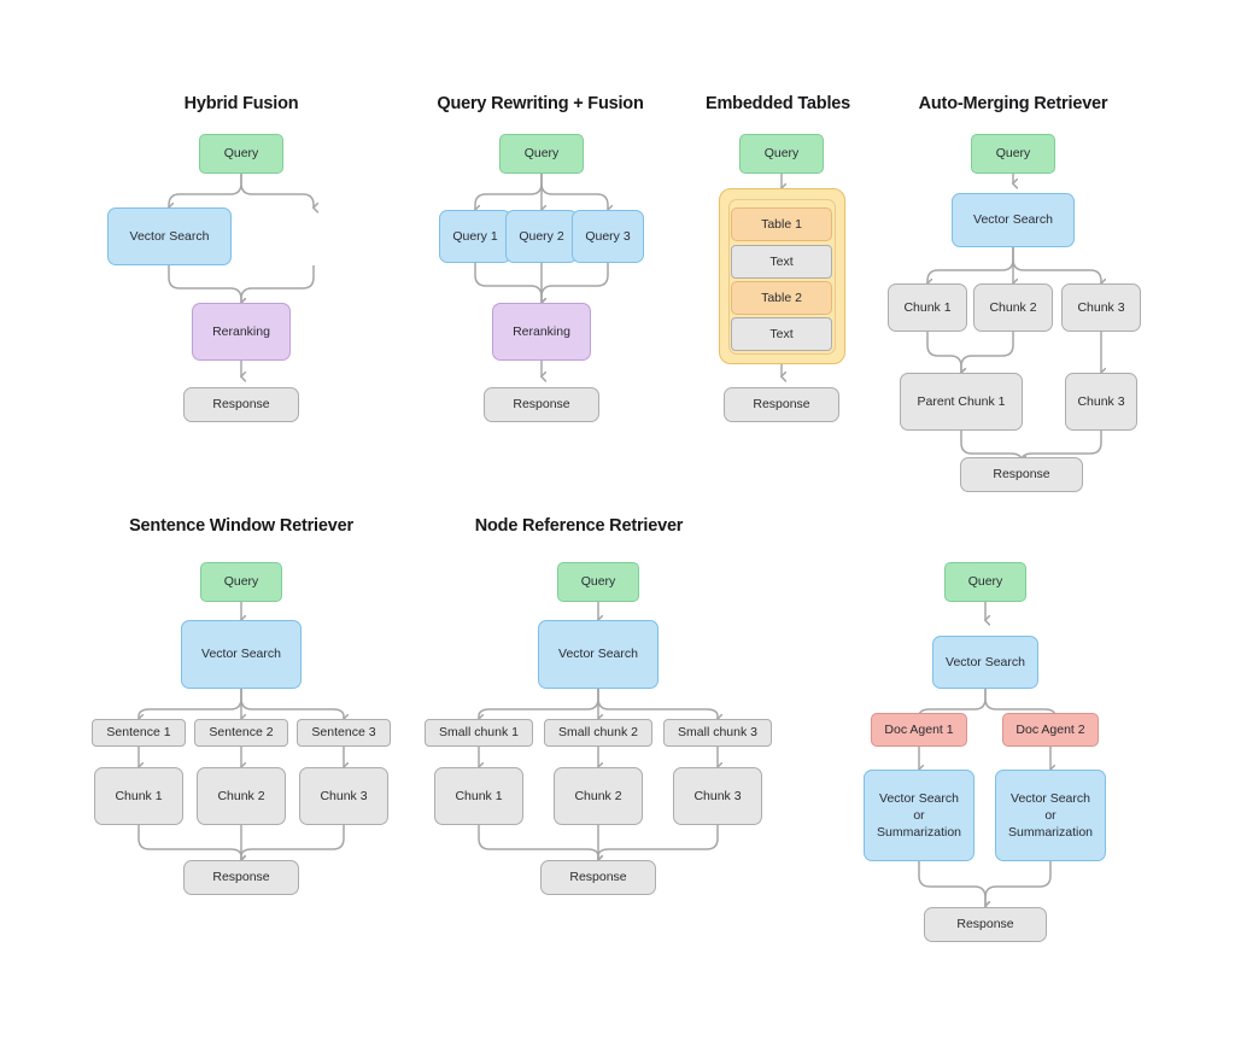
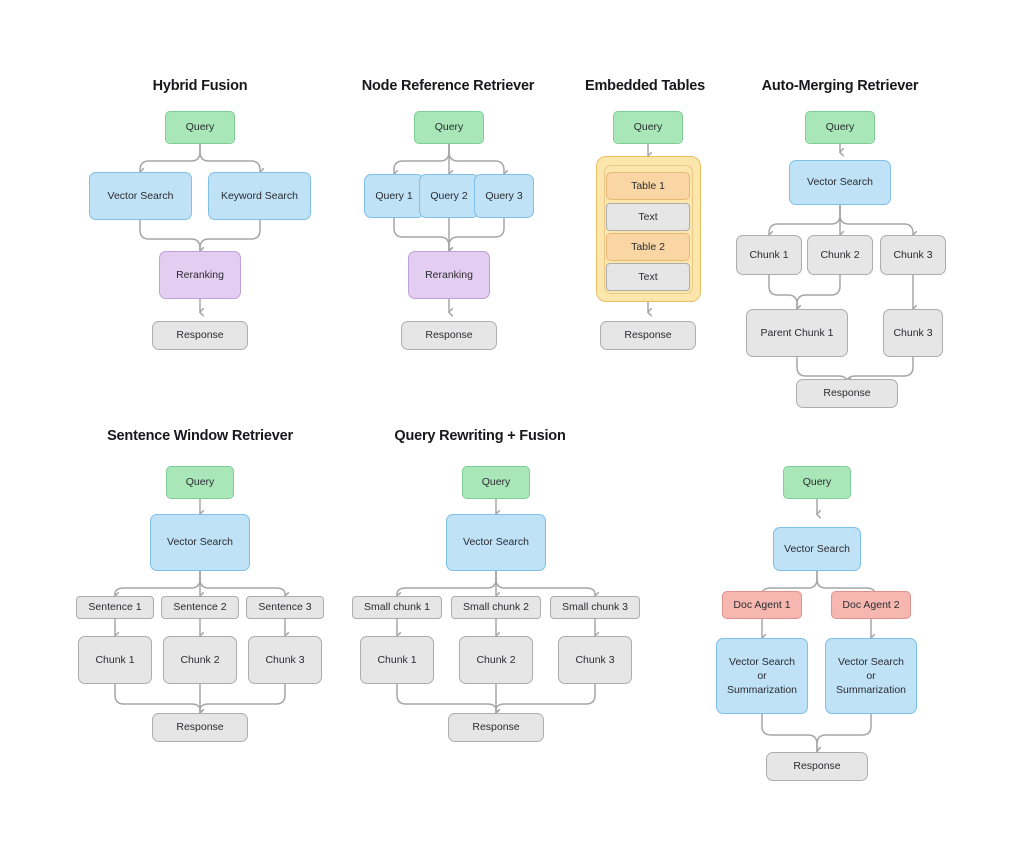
  Hybrid Fusion
  Query
  Vector Search
+ Keyword Search
  Reranking
  Response
- Query Rewriting + Fusion
+ Node Reference Retriever
  Query
  Query 1
  Query 2
  Query 3
  Reranking
  Response
  Embedded Tables
  Query
  Table 1
  Text
  Table 2
  Text
  Response
  Auto-Merging Retriever
  Query
  Vector Search
  Chunk 1
  Chunk 2
  Chunk 3
  Parent Chunk 1
  Chunk 3
  Response
  Sentence Window Retriever
  Query
  Vector Search
  Sentence 1
  Sentence 2
  Sentence 3
  Chunk 1
  Chunk 2
  Chunk 3
  Response
- Node Reference Retriever
+ Query Rewriting + Fusion
  Query
  Vector Search
  Small chunk 1
  Small chunk 2
  Small chunk 3
  Chunk 1
  Chunk 2
  Chunk 3
  Response
  Query
  Vector Search
  Doc Agent 1
  Doc Agent 2
  Vector Search
  or
  Summarization
  Vector Search
  or
  Summarization
  Response
